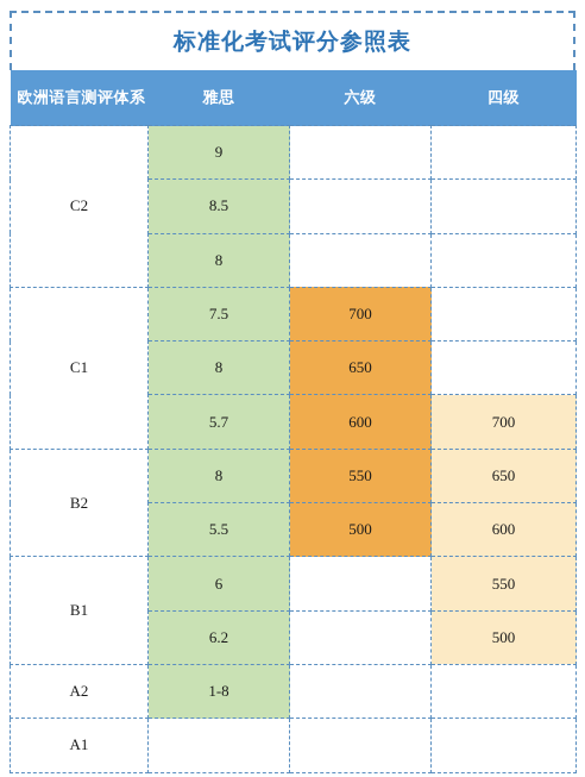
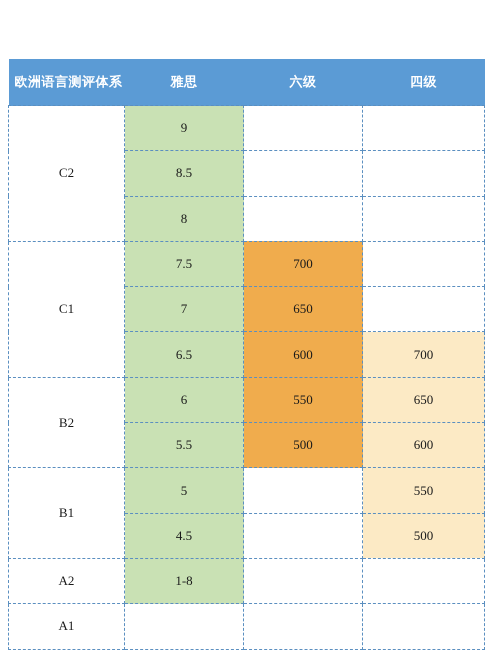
- 标准化考试评分参照表
  欧洲语言测评体系	雅思	六级	四级
  C2	9
  8.5
  8
  C1	7.5	700
- 8	650
+ 7	650
- 5.7	600	700
+ 6.5	600	700
- B2	8	550	650
+ B2	6	550	650
  5.5	500	600
- B1	6		550
+ B1	5		550
- 6.2		500
+ 4.5		500
  A2	1-8
  A1
